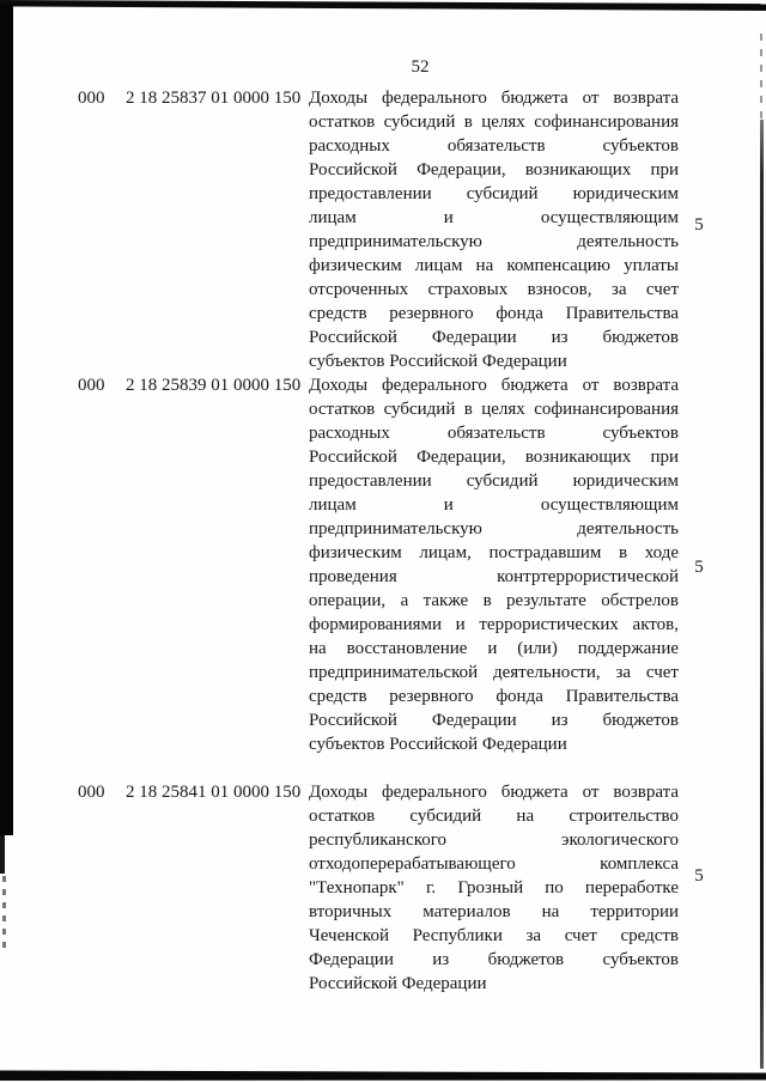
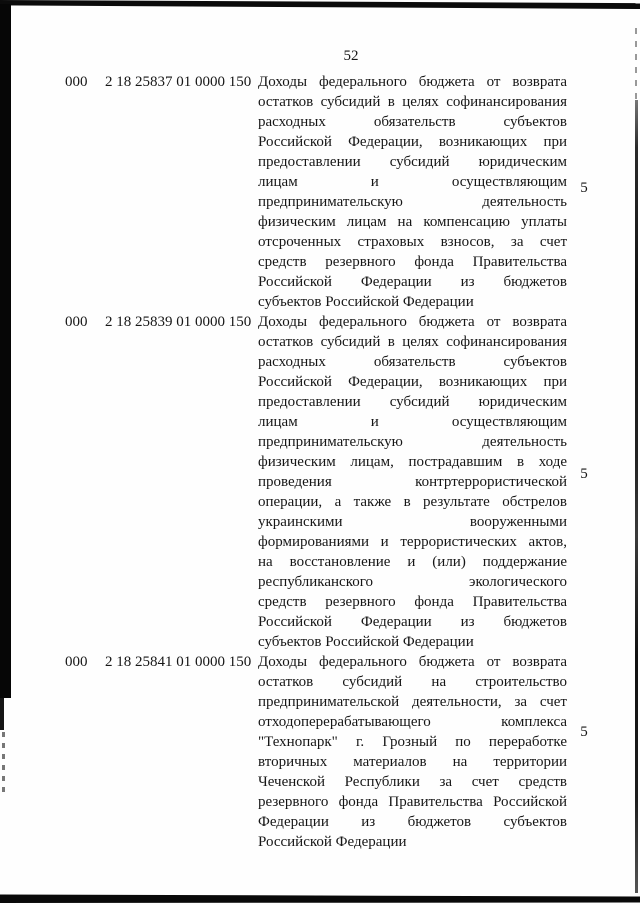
  52
  000
  2 18 25837 01 0000 150
  Доходы федерального бюджета от возврата
  остатков субсидий в целях софинансирования
  расходных обязательств субъектов
  Российской Федерации, возникающих при
  предоставлении субсидий юридическим
  лицам и осуществляющим
  предпринимательскую деятельность
  физическим лицам на компенсацию уплаты
  отсроченных страховых взносов, за счет
  средств резервного фонда Правительства
  Российской Федерации из бюджетов
  субъектов Российской Федерации
  000
  2 18 25839 01 0000 150
  Доходы федерального бюджета от возврата
  остатков субсидий в целях софинансирования
  расходных обязательств субъектов
  Российской Федерации, возникающих при
  предоставлении субсидий юридическим
  лицам и осуществляющим
  предпринимательскую деятельность
  физическим лицам, пострадавшим в ходе
  проведения контртеррористической
  операции, а также в результате обстрелов
+ украинскими вооруженными
  формированиями и террористических актов,
  на восстановление и (или) поддержание
- предпринимательской деятельности, за счет
+ республиканского экологического
  средств резервного фонда Правительства
  Российской Федерации из бюджетов
  субъектов Российской Федерации
  000
  2 18 25841 01 0000 150
  Доходы федерального бюджета от возврата
  остатков субсидий на строительство
- республиканского экологического
+ предпринимательской деятельности, за счет
  отходоперерабатывающего комплекса
  "Технопарк" г. Грозный по переработке
  вторичных материалов на территории
  Чеченской Республики за счет средств
+ резервного фонда Правительства Российской
  Федерации из бюджетов субъектов
  Российской Федерации
  5
  5
  5
